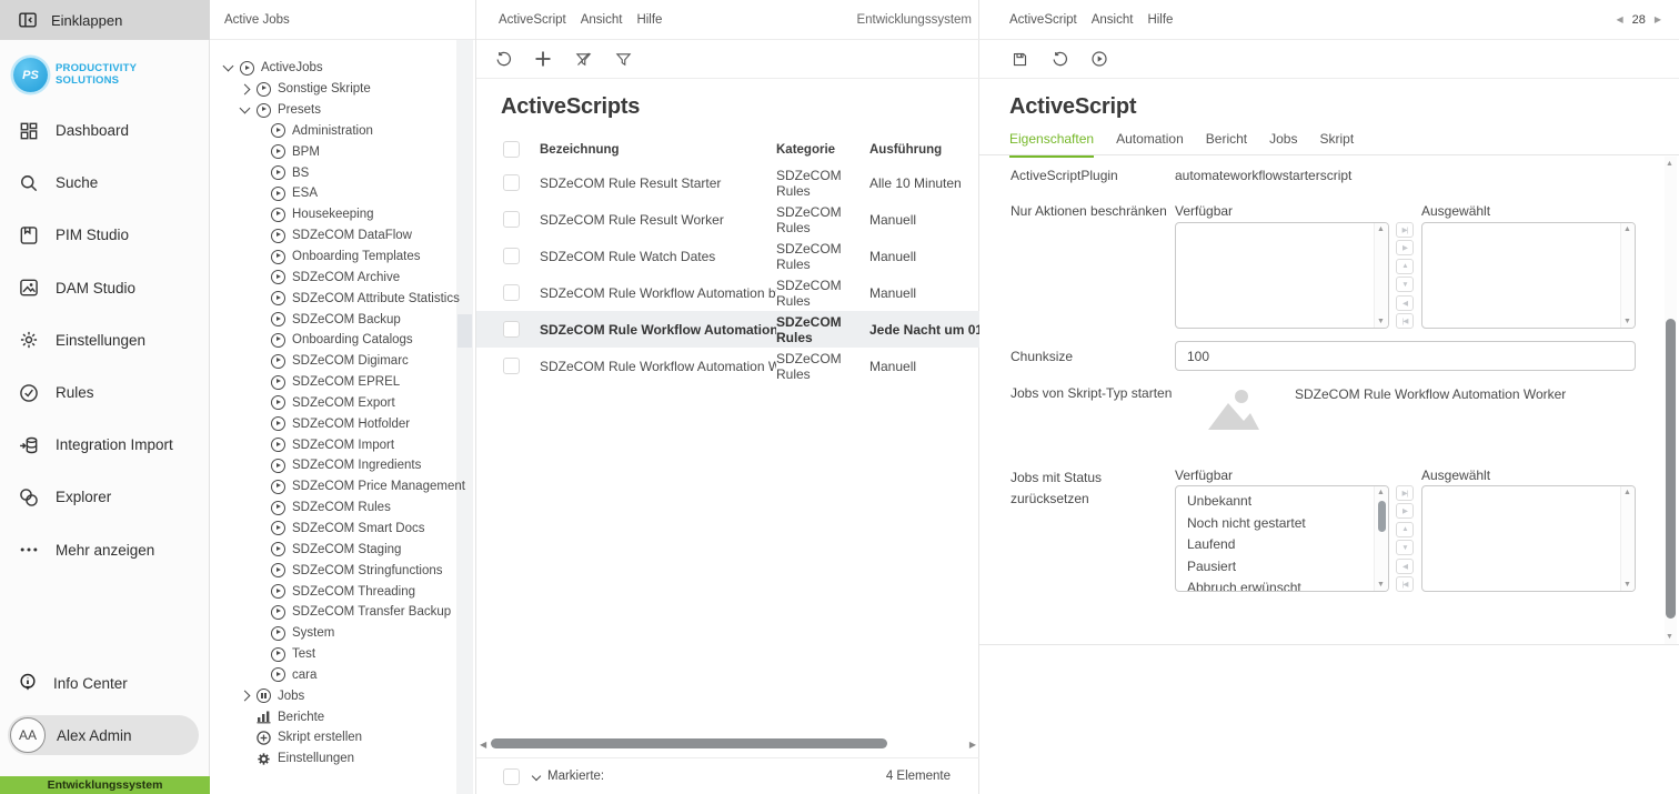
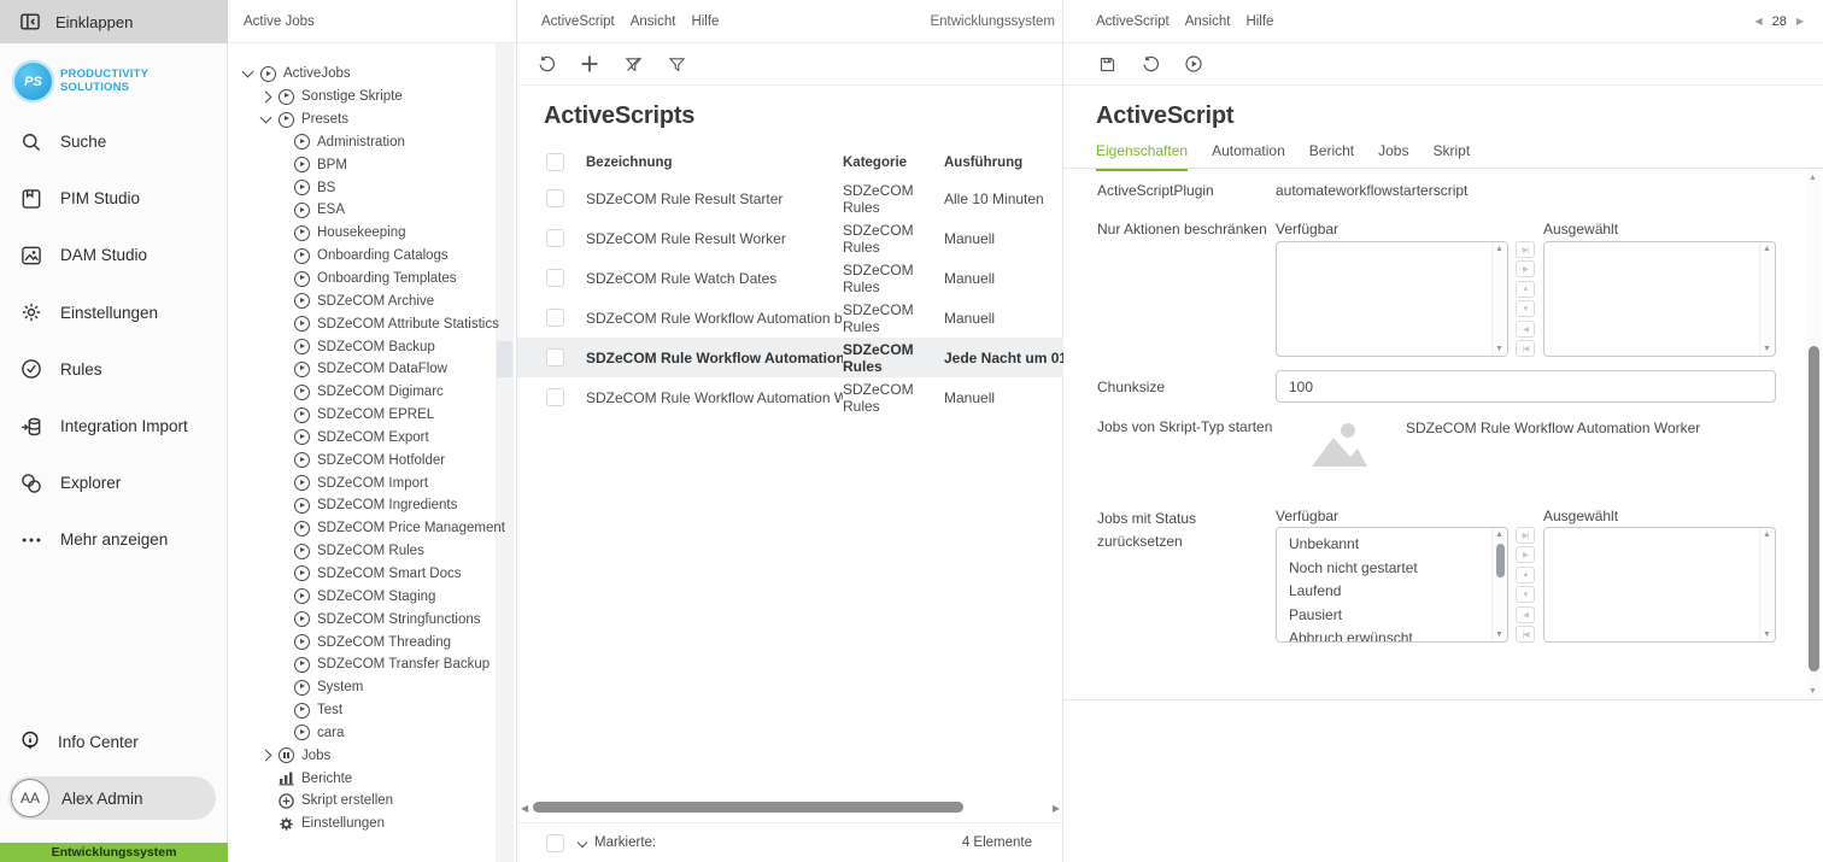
  Einklappen
  PS
  PRODUCTIVITY
  SOLUTIONS
- Dashboard
  Suche
  PIM Studio
  DAM Studio
  Einstellungen
  Rules
  Integration Import
  Explorer
  Mehr anzeigen
  Info Center
  AA
  Alex Admin
  Entwicklungssystem
  Active Jobs
  ActiveJobs
  Sonstige Skripte
  Presets
  Administration
  BPM
  BS
  ESA
  Housekeeping
- SDZeCOM DataFlow
+ Onboarding Catalogs
  Onboarding Templates
  SDZeCOM Archive
  SDZeCOM Attribute Statistics
  SDZeCOM Backup
- Onboarding Catalogs
+ SDZeCOM DataFlow
  SDZeCOM Digimarc
  SDZeCOM EPREL
  SDZeCOM Export
  SDZeCOM Hotfolder
  SDZeCOM Import
  SDZeCOM Ingredients
  SDZeCOM Price Management
  SDZeCOM Rules
  SDZeCOM Smart Docs
  SDZeCOM Staging
  SDZeCOM Stringfunctions
  SDZeCOM Threading
  SDZeCOM Transfer Backup
  System
  Test
  cara
  Jobs
  Berichte
  Skript erstellen
  Einstellungen
  ActiveScript
  Ansicht
  Hilfe
  Entwicklungssystem
  ActiveScripts
  Bezeichnung
  Kategorie
  Ausführung
  SDZeCOM Rule Result Starter
  SDZeCOM Rules
  Alle 10 Minuten
  SDZeCOM Rule Result Worker
  SDZeCOM Rules
  Manuell
  SDZeCOM Rule Watch Dates
  SDZeCOM Rules
  Manuell
  SDZeCOM Rule Workflow Automation b
  SDZeCOM Rules
  Manuell
  SDZeCOM Rule Workflow Automation
  SDZeCOM Rules
  Jede Nacht um 0
  SDZeCOM Rule Workflow Automation W
  SDZeCOM Rules
  Manuell
  ◀
  ▶
  Markierte:
  4 Elemente
  ActiveScript
  Ansicht
  Hilfe
  ◀
  28
  ▶
  ActiveScript
  Eigenschaften
  Automation
  Bericht
  Jobs
  Skript
  ActiveScriptPlugin
  automateworkflowstarterscript
  Nur Aktionen beschränken
  Verfügbar
  Ausgewählt
  Chunksize
  100
  Jobs von Skript-Typ starten
  SDZeCOM Rule Workflow Automation Worker
  Jobs mit Status zurücksetzen
  Verfügbar
  Ausgewählt
  Unbekannt
  Noch nicht gestartet
  Laufend
  Pausiert
  Abbruch erwünscht
